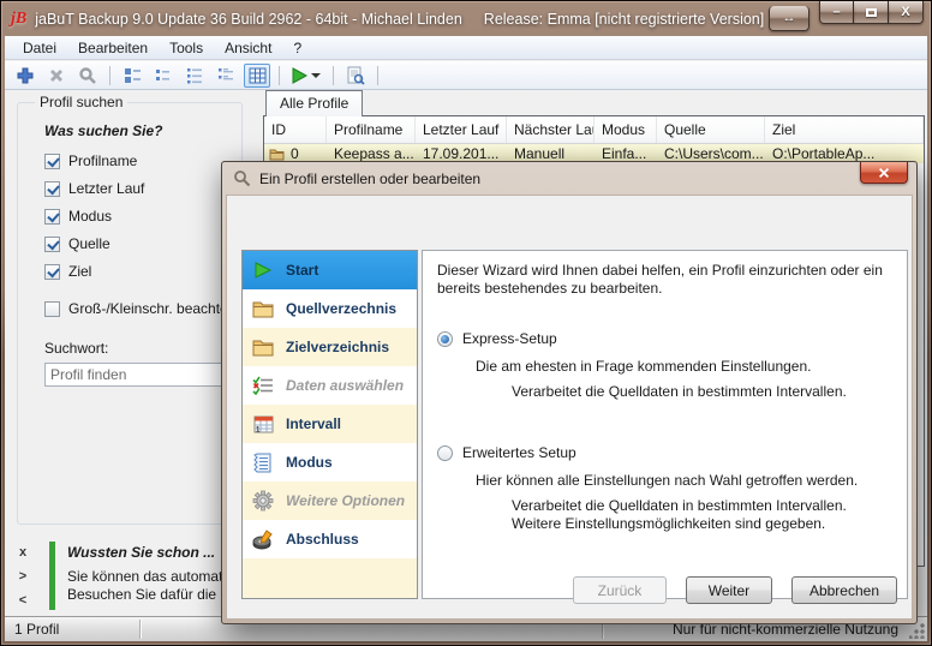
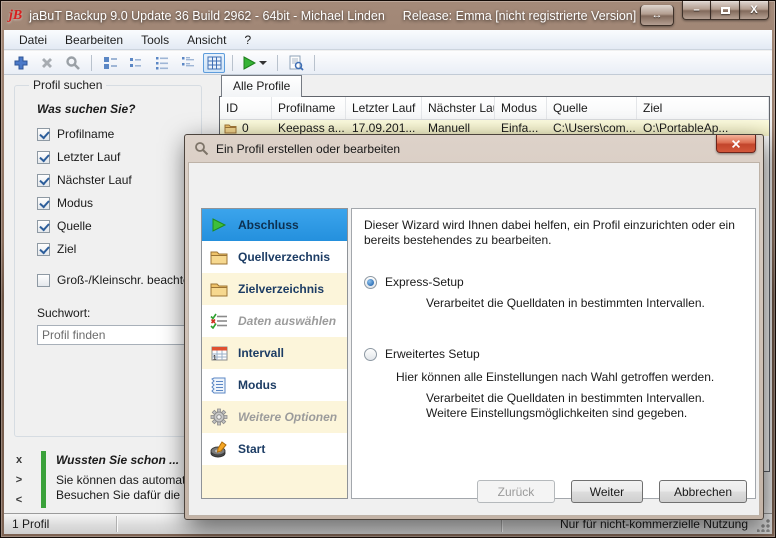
  jB
  jaBuT Backup 9.0 Update 36 Build 2962 - 64bit - Michael Linden
  Release: Emma [nicht registrierte Version]
  ↔
  –
  X
  Datei
  Bearbeiten
  Tools
  Ansicht
  ?
  Profil suchen
  Was suchen Sie?
  Profilname
  Letzter Lauf
+ Nächster Lauf
  Modus
  Quelle
  Ziel
  Groß-/Kleinschr. beacht
  Suchwort:
  Profil finden
  x
  >
  <
  Wussten Sie schon ...
  Sie können das automa
  Besuchen Sie dafür die
  Alle Profile
  ID
  Profilname
  Letzter Lauf
  Nächster La
  Modus
  Quelle
  Ziel
  0
  Keepass a...
  17.09.201...
  Manuell
  Einfa...
  C:\Users\com...
  O:\PortableAp...
  1 Profil
  Nur für nicht-kommerzielle Nutzung
  Ein Profil erstellen oder bearbeiten
- Start
+ Abschluss
  Quellverzechnis
  Zielverzeichnis
  Daten auswählen
  Intervall
  Modus
  Weitere Optionen
- Abschluss
+ Start
  Dieser Wizard wird Ihnen dabei helfen, ein Profil einzurichten oder ein bereits bestehendes zu bearbeiten.
  Express-Setup
- Die am ehesten in Frage kommenden Einstellungen.
  Verarbeitet die Quelldaten in bestimmten Intervallen.
  Erweitertes Setup
  Hier können alle Einstellungen nach Wahl getroffen werden.
  Verarbeitet die Quelldaten in bestimmten Intervallen. Weitere Einstellungsmöglichkeiten sind gegeben.
  Zurück
  Weiter
  Abbrechen
